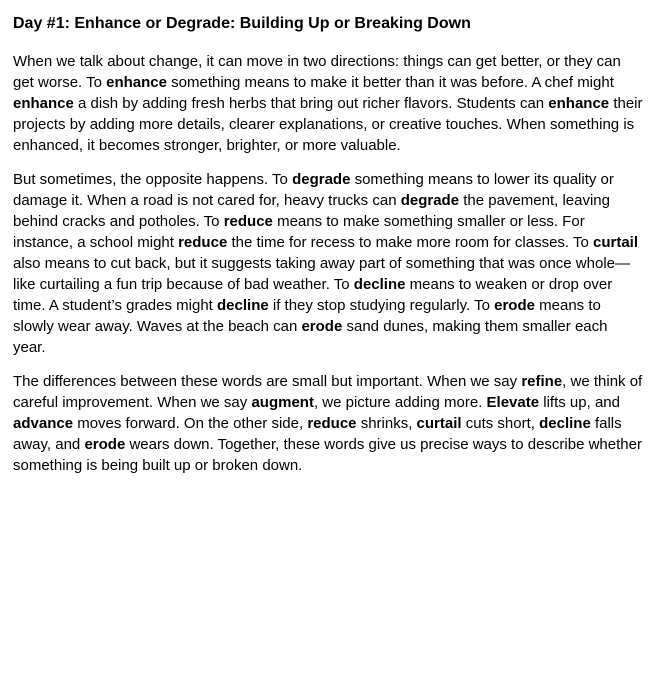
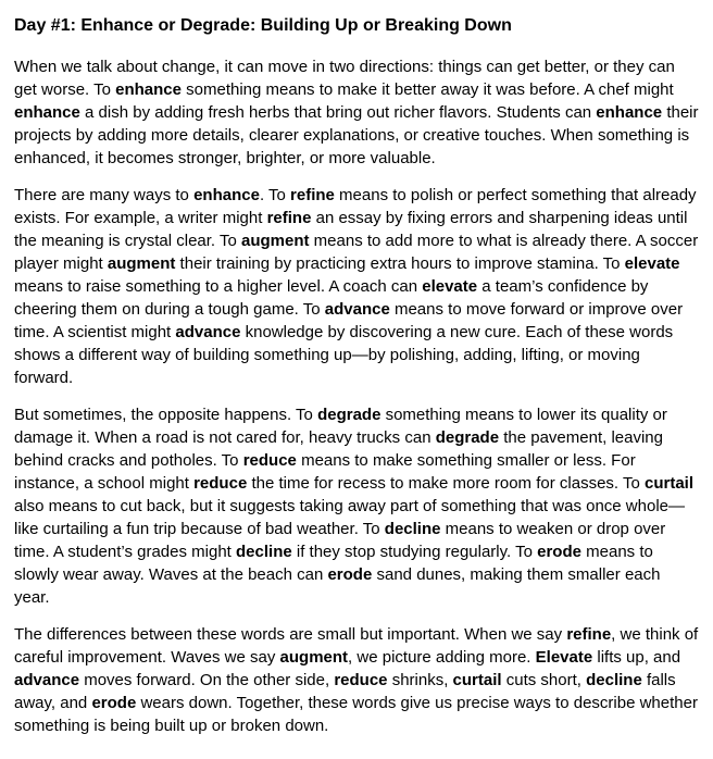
  Day #1: Enhance or Degrade: Building Up or Breaking Down
- When we talk about change, it can move in two directions: things can get better, or they can get worse. To enhance something means to make it better than it was before. A chef might enhance a dish by adding fresh herbs that bring out richer flavors. Students can enhance their projects by adding more details, clearer explanations, or creative touches. When something is enhanced, it becomes stronger, brighter, or more valuable.
+ When we talk about change, it can move in two directions: things can get better, or they can get worse. To enhance something means to make it better away it was before. A chef might enhance a dish by adding fresh herbs that bring out richer flavors. Students can enhance their projects by adding more details, clearer explanations, or creative touches. When something is enhanced, it becomes stronger, brighter, or more valuable.
+ There are many ways to enhance. To refine means to polish or perfect something that already exists. For example, a writer might refine an essay by fixing errors and sharpening ideas until the meaning is crystal clear. To augment means to add more to what is already there. A soccer player might augment their training by practicing extra hours to improve stamina. To elevate means to raise something to a higher level. A coach can elevate a team’s confidence by cheering them on during a tough game. To advance means to move forward or improve over time. A scientist might advance knowledge by discovering a new cure. Each of these words shows a different way of building something up—by polishing, adding, lifting, or moving forward.
  But sometimes, the opposite happens. To degrade something means to lower its quality or damage it. When a road is not cared for, heavy trucks can degrade the pavement, leaving behind cracks and potholes. To reduce means to make something smaller or less. For instance, a school might reduce the time for recess to make more room for classes. To curtail also means to cut back, but it suggests taking away part of something that was once whole—like curtailing a fun trip because of bad weather. To decline means to weaken or drop over time. A student’s grades might decline if they stop studying regularly. To erode means to slowly wear away. Waves at the beach can erode sand dunes, making them smaller each year.
- The differences between these words are small but important. When we say refine, we think of careful improvement. When we say augment, we picture adding more. Elevate lifts up, and advance moves forward. On the other side, reduce shrinks, curtail cuts short, decline falls away, and erode wears down. Together, these words give us precise ways to describe whether something is being built up or broken down.
+ The differences between these words are small but important. When we say refine, we think of careful improvement. Waves we say augment, we picture adding more. Elevate lifts up, and advance moves forward. On the other side, reduce shrinks, curtail cuts short, decline falls away, and erode wears down. Together, these words give us precise ways to describe whether something is being built up or broken down.
